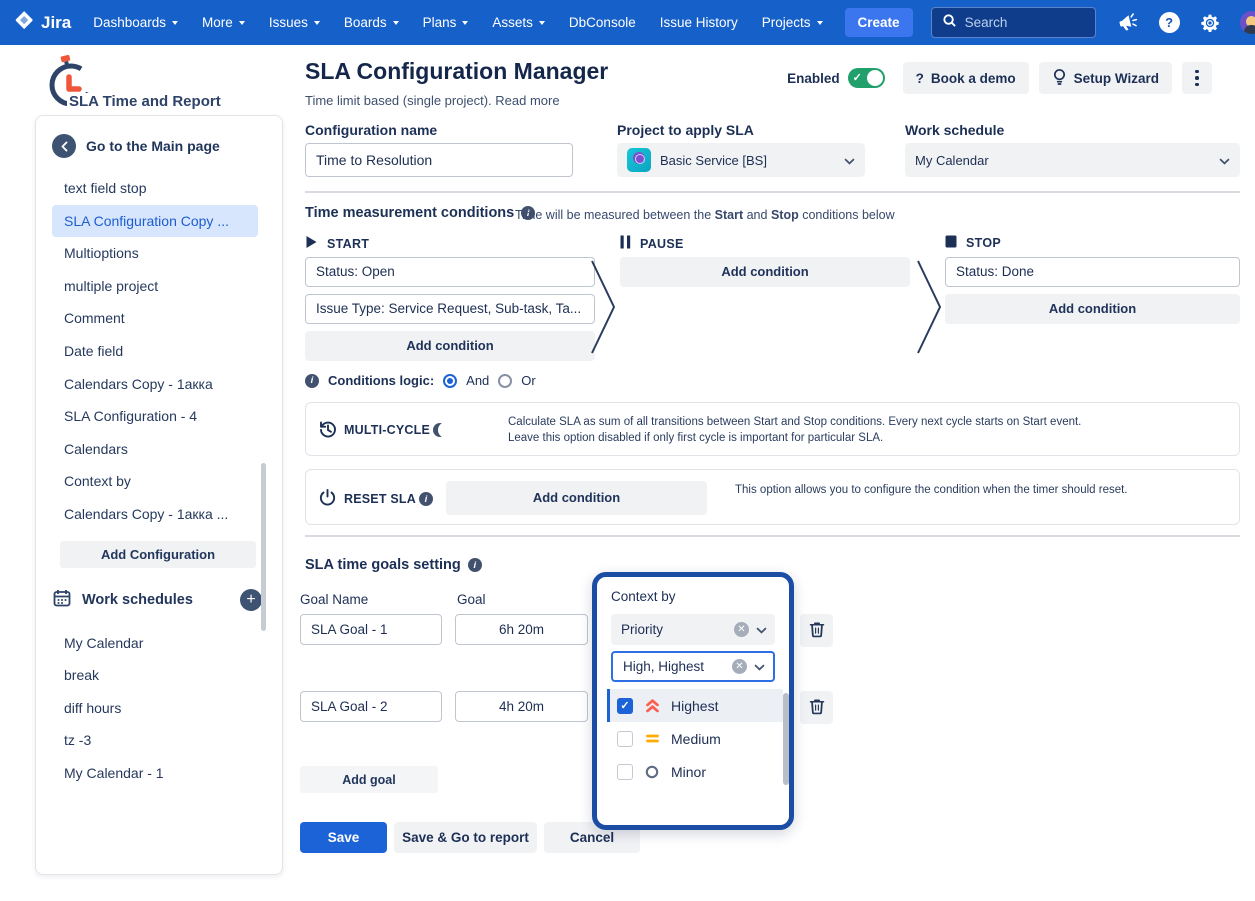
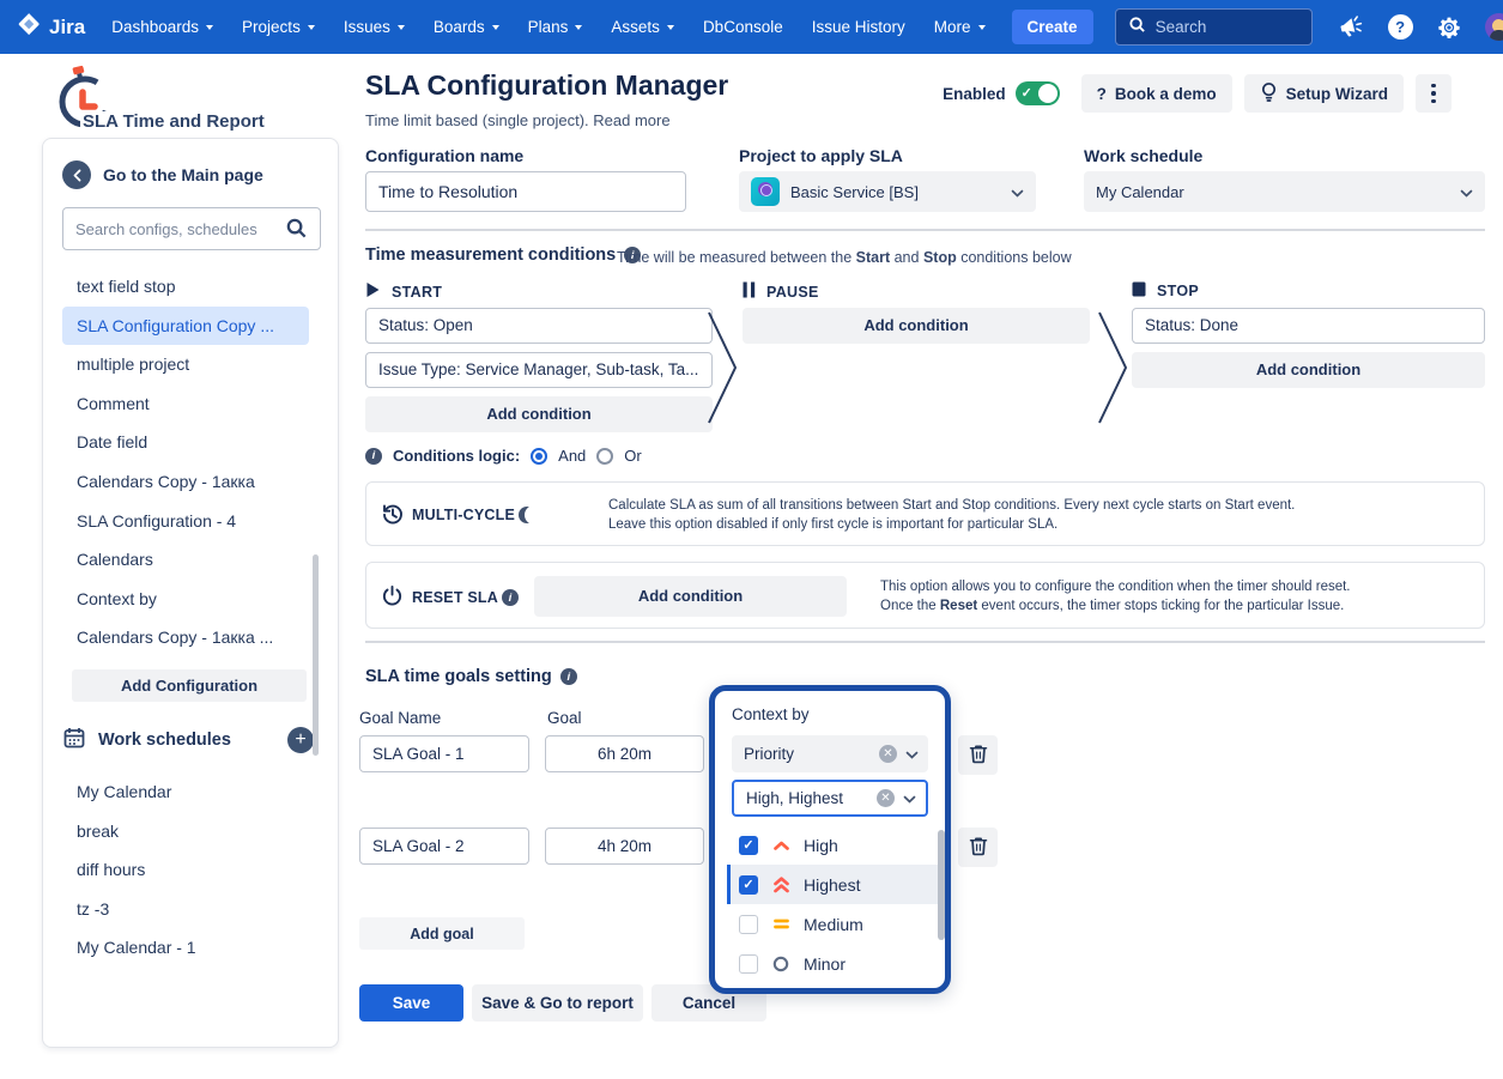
  Jira
  Dashboards
- More
+ Projects
  Issues
  Boards
  Plans
  Assets
  DbConsole
  Issue History
- Projects
+ More
  Create
  Search
  ?
  SLA Time and Report
  Go to the Main page
+ Search configs, schedules
  text field stop
  SLA Configuration Copy ...
- Multioptions
  multiple project
  Comment
  Date field
  Calendars Copy - 1акка
  SLA Configuration - 4
  Calendars
  Context by
  Calendars Copy - 1акка ...
  Add Configuration
  Work schedules
  +
  My Calendar
  break
  diff hours
  tz -3
  My Calendar - 1
  SLA Configuration Manager
  Time limit based (single project). Read more
  Enabled
  ?
  Book a demo
  Setup Wizard
  Configuration name
  Project to apply SLA
  Work schedule
  Time to Resolution
  Basic Service [BS]
  My Calendar
  Time measurement conditions
  i
  Time will be measured between the Start and Stop conditions below
  START
  PAUSE
  STOP
  Status: Open
- Issue Type: Service Request, Sub-task, Ta...
+ Issue Type: Service Manager, Sub-task, Ta...
  Add condition
  Add condition
  Status: Done
  Add condition
  i
  Conditions logic:
  And
  Or
  MULTI-CYCLE
  Calculate SLA as sum of all transitions between Start and Stop conditions. Every next cycle starts on Start event.
  Leave this option disabled if only first cycle is important for particular SLA.
  RESET SLA
  i
  Add condition
  This option allows you to configure the condition when the timer should reset.
+ Once the Reset event occurs, the timer stops ticking for the particular Issue.
  SLA time goals setting
  i
  Goal Name
  Goal
  SLA Goal - 1
  6h 20m
  SLA Goal - 2
  4h 20m
  Add goal
  Save
  Save & Go to report
  Cancel
  Context by
  Priority
  ✕
  High, Highest
  ✕
+ High
  Highest
  Medium
  Minor
